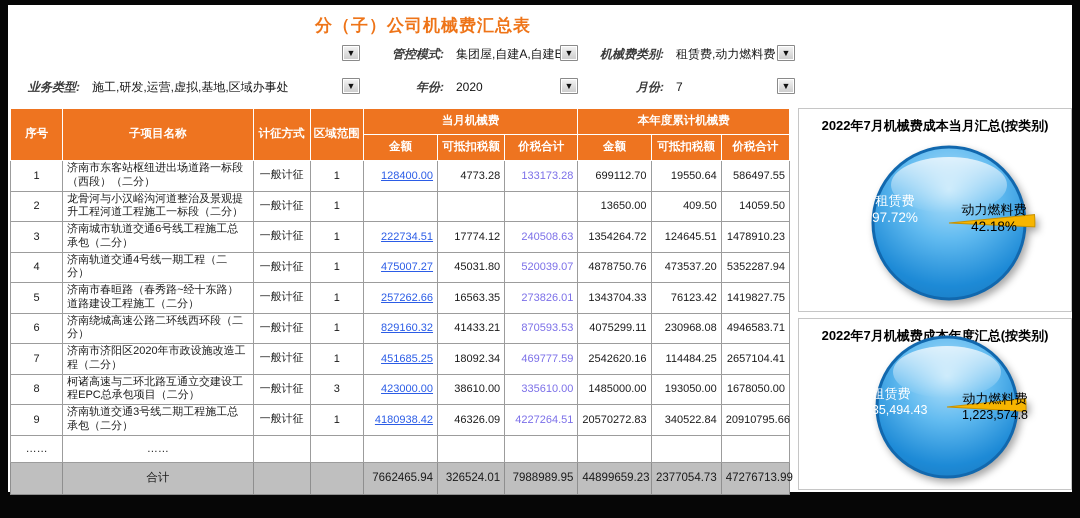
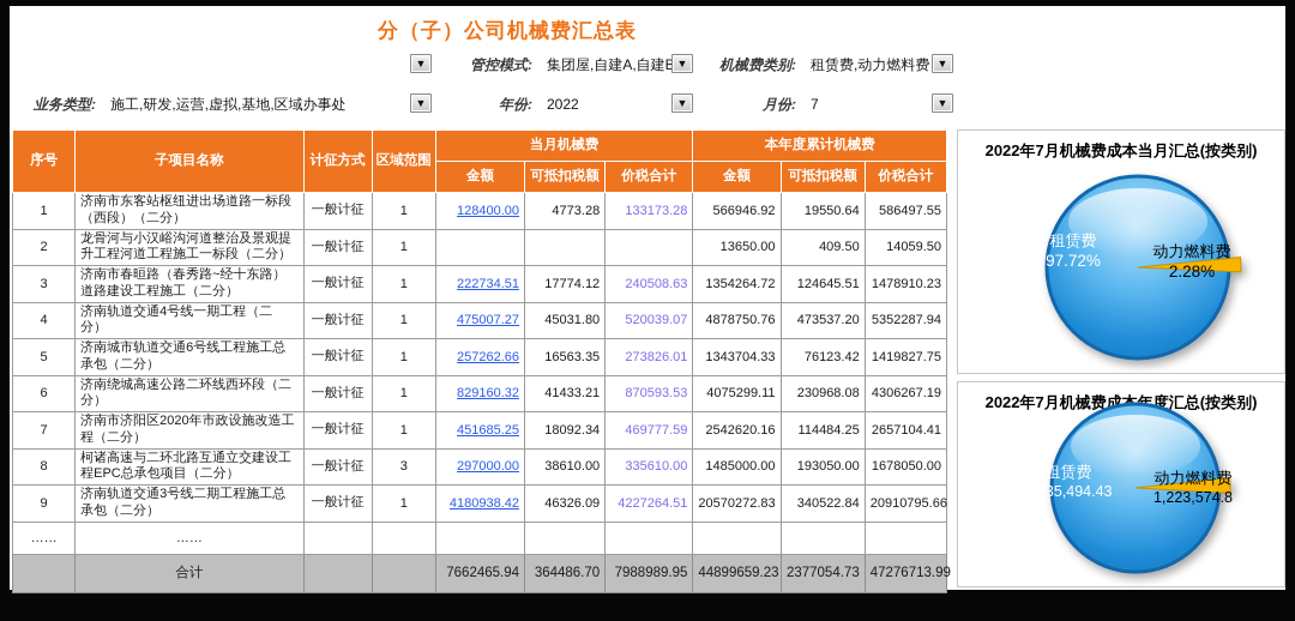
  分（子）公司机械费汇总表
  管控模式:
  集团屋,自建A,自建B
  机械费类别:
  租赁费,动力燃料费
  业务类型:
  施工,研发,运营,虚拟,基地,区域办事处
  年份:
- 2020
+ 2022
  月份:
  7
  ▼
  ▼
  ▼
  ▼
  ▼
  ▼
  序号	子项目名称	计征方式	区域范围	当月机械费	本年度累计机械费
  金额	可抵扣税额	价税合计	金额	可抵扣税额	价税合计
- 1	济南市东客站枢纽进出场道路一标段（西段）（二分）	一般计征	1	128400.00	4773.28	133173.28	699112.70	19550.64	586497.55
+ 1	济南市东客站枢纽进出场道路一标段（西段）（二分）	一般计征	1	128400.00	4773.28	133173.28	566946.92	19550.64	586497.55
  2	龙骨河与小汉峪沟河道整治及景观提升工程河道工程施工一标段（二分）	一般计征	1				13650.00	409.50	14059.50
- 3	济南城市轨道交通6号线工程施工总承包（二分）	一般计征	1	222734.51	17774.12	240508.63	1354264.72	124645.51	1478910.23
+ 3	济南市春晅路（春秀路~经十东路）道路建设工程施工（二分）	一般计征	1	222734.51	17774.12	240508.63	1354264.72	124645.51	1478910.23
  4	济南轨道交通4号线一期工程（二分）	一般计征	1	475007.27	45031.80	520039.07	4878750.76	473537.20	5352287.94
- 5	济南市春晅路（春秀路~经十东路）道路建设工程施工（二分）	一般计征	1	257262.66	16563.35	273826.01	1343704.33	76123.42	1419827.75
+ 5	济南城市轨道交通6号线工程施工总承包（二分）	一般计征	1	257262.66	16563.35	273826.01	1343704.33	76123.42	1419827.75
- 6	济南绕城高速公路二环线西环段（二分）	一般计征	1	829160.32	41433.21	870593.53	4075299.11	230968.08	4946583.71
+ 6	济南绕城高速公路二环线西环段（二分）	一般计征	1	829160.32	41433.21	870593.53	4075299.11	230968.08	4306267.19
  7	济南市济阳区2020年市政设施改造工程（二分）	一般计征	1	451685.25	18092.34	469777.59	2542620.16	114484.25	2657104.41
- 8	柯诸高速与二环北路互通立交建设工程EPC总承包项目（二分）	一般计征	3	423000.00	38610.00	335610.00	1485000.00	193050.00	1678050.00
+ 8	柯诸高速与二环北路互通立交建设工程EPC总承包项目（二分）	一般计征	3	297000.00	38610.00	335610.00	1485000.00	193050.00	1678050.00
  9	济南轨道交通3号线二期工程施工总承包（二分）	一般计征	1	4180938.42	46326.09	4227264.51	20570272.83	340522.84	20910795.66
  ……	……
- 	合计			7662465.94	326524.01	7988989.95	44899659.23	2377054.73	47276713.99
+ 	合计			7662465.94	364486.70	7988989.95	44899659.23	2377054.73	47276713.99
  2022年7月机械费成本当月汇总(按类别)
  租赁费
  97.72%
  动力燃料费
- 42.18%
+ 2.28%
  2022年7月机械费成本年度汇总(按类别)
  租赁费
  5,635,494.43
  动力燃料费
  1,223,574.8
